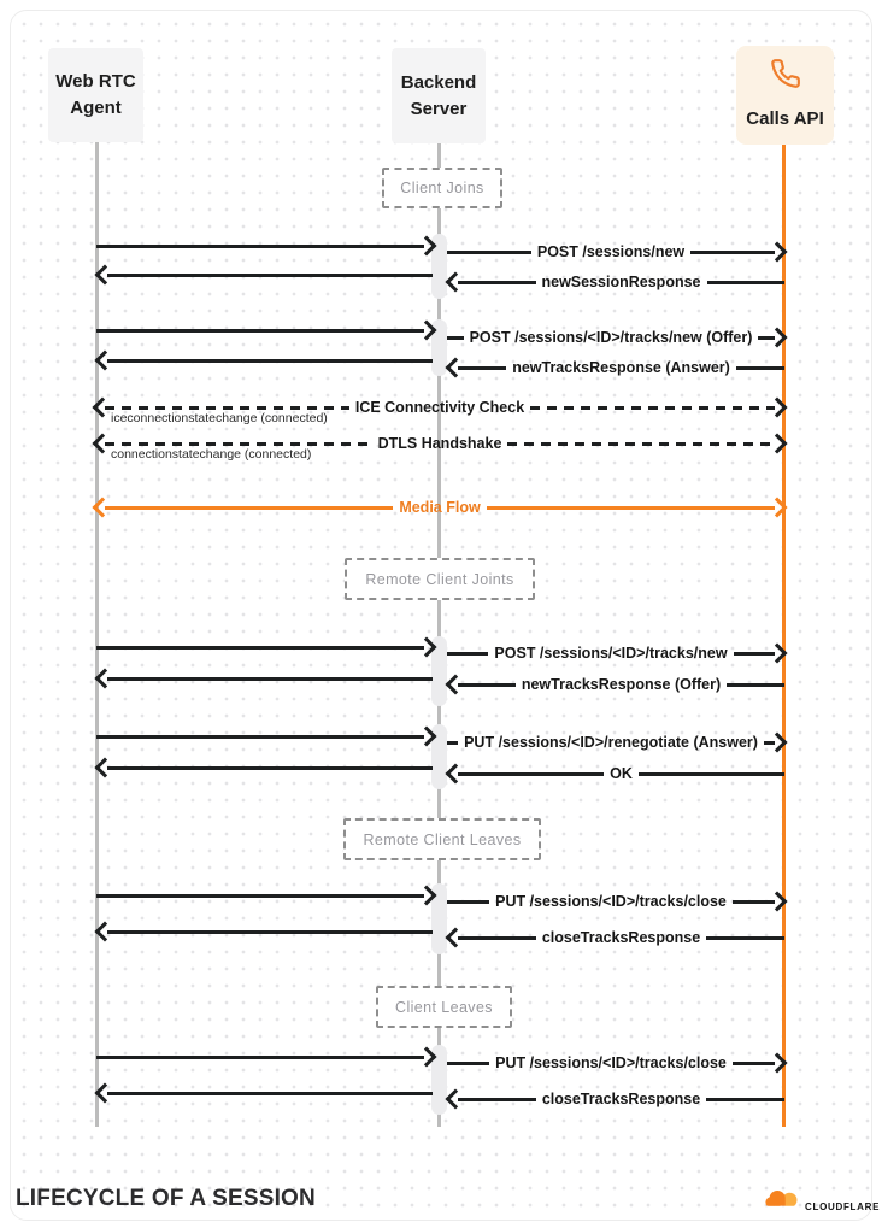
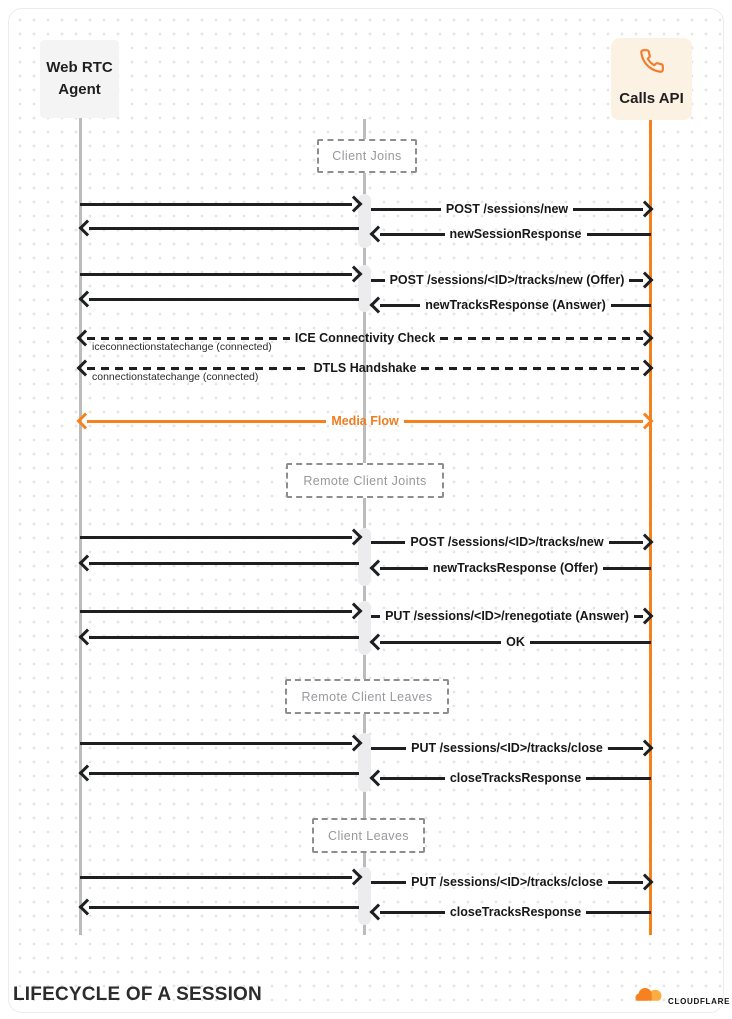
  Web RTC
  Agent
- Backend
- Server
  Calls API
  LIFECYCLE OF A SESSION
  CLOUDFLARE
  Client Joins
  Remote Client Joints
  Remote Client Leaves
  Client Leaves
  POST /sessions/new
  newSessionResponse
  POST /sessions/<ID>/tracks/new (Offer)
  newTracksResponse (Answer)
  ICE Connectivity Check
  iceconnectionstatechange (connected)
  DTLS Handshake
  connectionstatechange (connected)
  Media Flow
  POST /sessions/<ID>/tracks/new
  newTracksResponse (Offer)
  PUT /sessions/<ID>/renegotiate (Answer)
  OK
  PUT /sessions/<ID>/tracks/close
  closeTracksResponse
  PUT /sessions/<ID>/tracks/close
  closeTracksResponse
